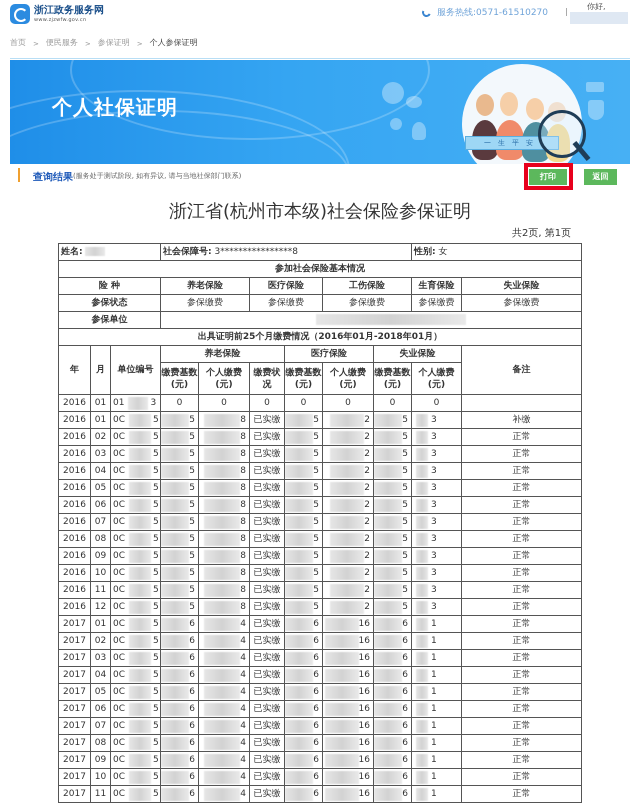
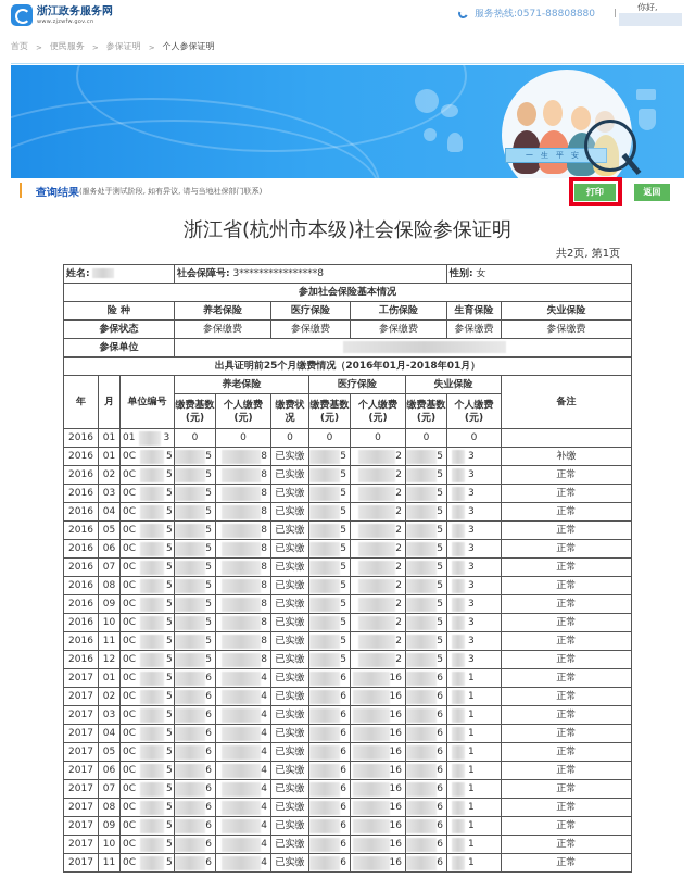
  浙江政务服务网
- 服务热线:0571-61510270
+ 服务热线:0571-88808880
  你好,
  首页
  >
  便民服务
  >
  参保证明
  >
  个人参保证明
- 个人社保证明
  一生平安
  查询结果
  (服务处于测试阶段, 如有异议, 请与当地社保部门联系)
  打印
  返回
  浙江省(杭州市本级)社会保险参保证明
  共2页, 第1页
  姓名:	社会保障号: 3****************8	性别: 女
  参加社会保险基本情况
  险 种	养老保险	医疗保险	工伤保险	生育保险	失业保险
  参保状态	参保缴费	参保缴费	参保缴费	参保缴费	参保缴费
  参保单位
  出具证明前25个月缴费情况（2016年01月-2018年01月）
  年	月	单位编号	养老保险	医疗保险	失业保险	备注
  缴费基数(元)	个人缴费(元)	缴费状况	缴费基数(元)	个人缴费(元)	缴费基数(元)	个人缴费(元)
  2016	01	01 3	0	0	0	0	0	0	0
  2016	01	0C 5	5	8	已实缴	5	2	5	3	补缴
  2016	02	0C 5	5	8	已实缴	5	2	5	3	正常
  2016	03	0C 5	5	8	已实缴	5	2	5	3	正常
  2016	04	0C 5	5	8	已实缴	5	2	5	3	正常
  2016	05	0C 5	5	8	已实缴	5	2	5	3	正常
  2016	06	0C 5	5	8	已实缴	5	2	5	3	正常
  2016	07	0C 5	5	8	已实缴	5	2	5	3	正常
  2016	08	0C 5	5	8	已实缴	5	2	5	3	正常
  2016	09	0C 5	5	8	已实缴	5	2	5	3	正常
  2016	10	0C 5	5	8	已实缴	5	2	5	3	正常
  2016	11	0C 5	5	8	已实缴	5	2	5	3	正常
  2016	12	0C 5	5	8	已实缴	5	2	5	3	正常
  2017	01	0C 5	6	4	已实缴	6	16	6	1	正常
  2017	02	0C 5	6	4	已实缴	6	16	6	1	正常
  2017	03	0C 5	6	4	已实缴	6	16	6	1	正常
  2017	04	0C 5	6	4	已实缴	6	16	6	1	正常
  2017	05	0C 5	6	4	已实缴	6	16	6	1	正常
  2017	06	0C 5	6	4	已实缴	6	16	6	1	正常
  2017	07	0C 5	6	4	已实缴	6	16	6	1	正常
  2017	08	0C 5	6	4	已实缴	6	16	6	1	正常
  2017	09	0C 5	6	4	已实缴	6	16	6	1	正常
  2017	10	0C 5	6	4	已实缴	6	16	6	1	正常
  2017	11	0C 5	6	4	已实缴	6	16	6	1	正常
